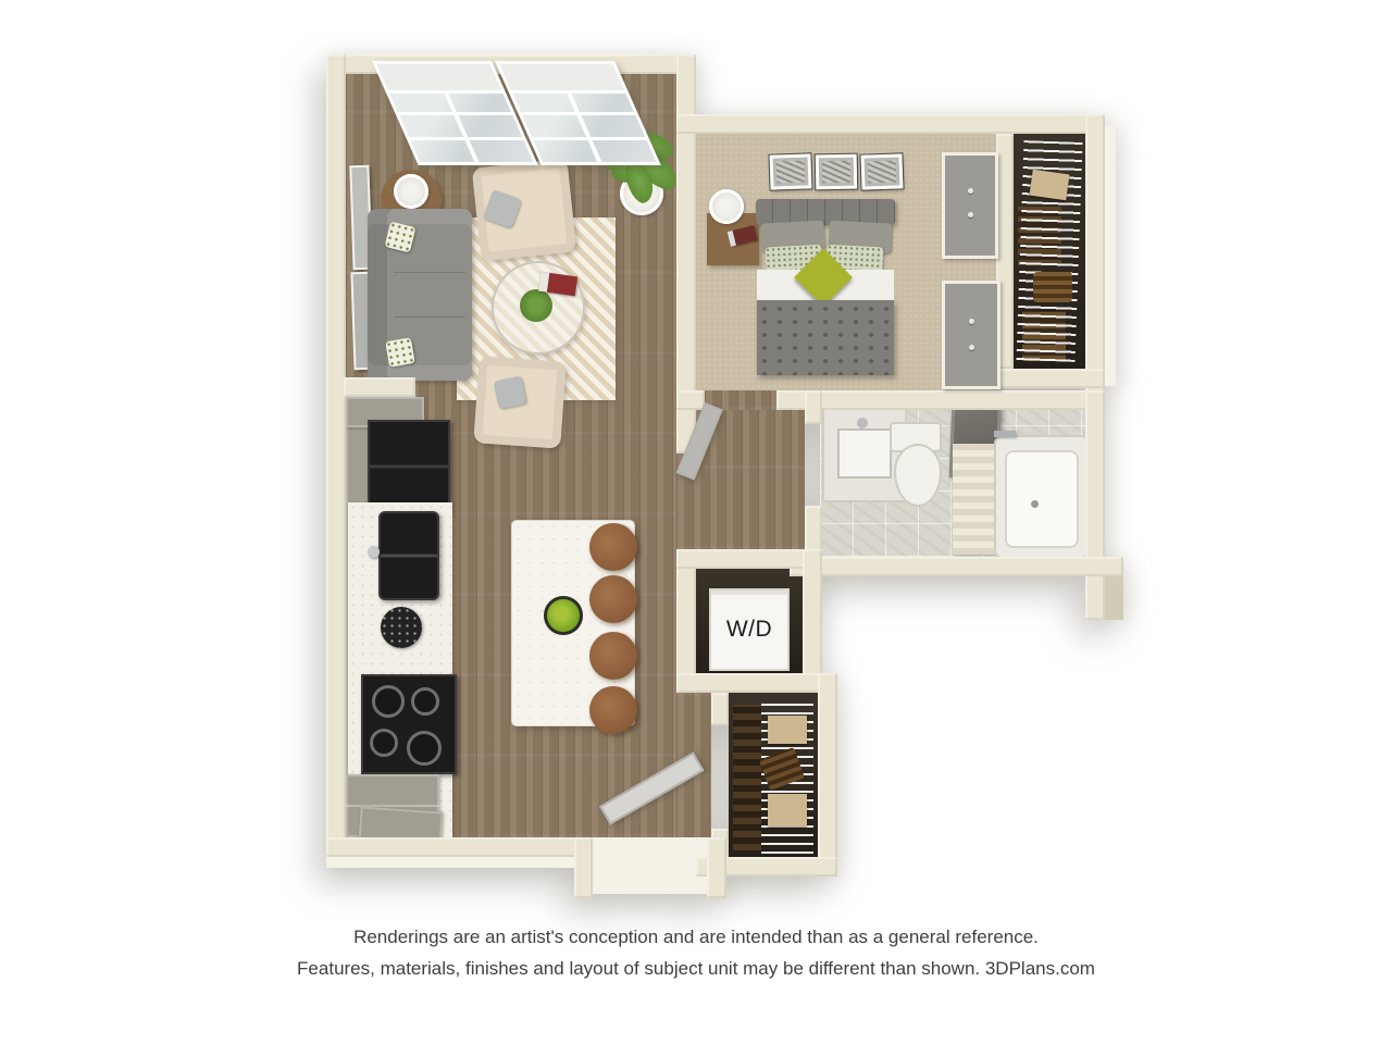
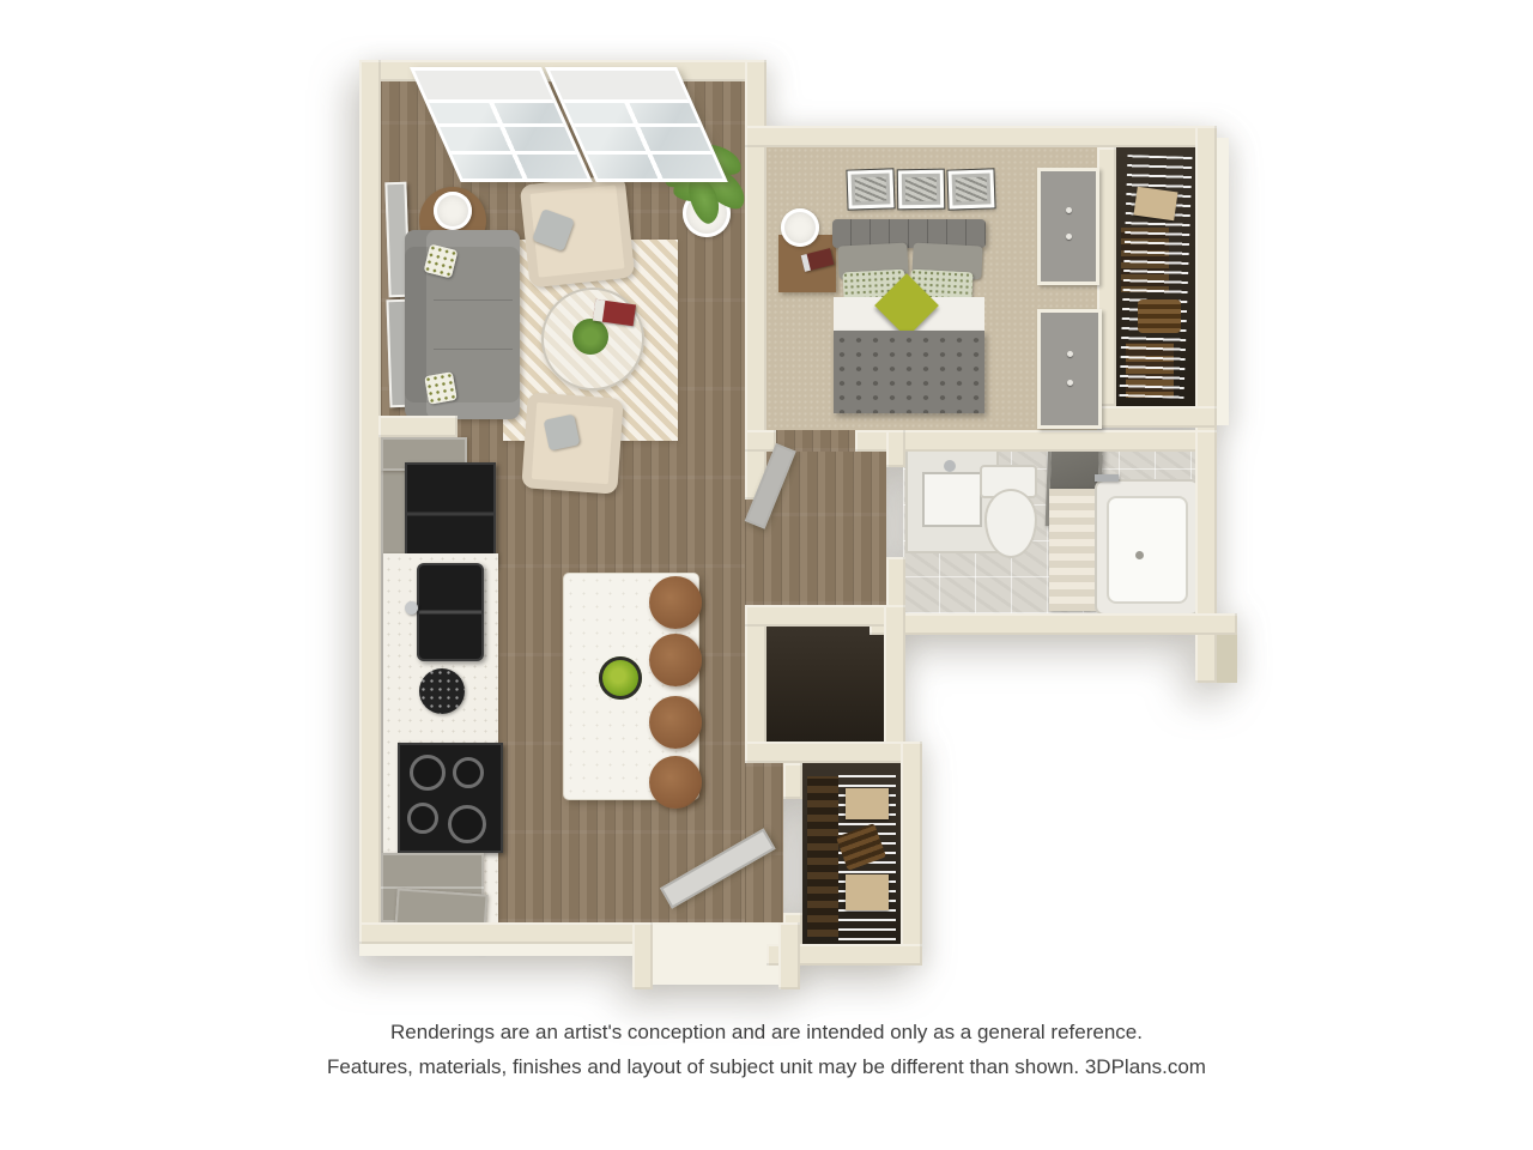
- W/D
- Renderings are an artist's conception and are intended than as a general reference.
+ Renderings are an artist's conception and are intended only as a general reference.
  Features, materials, finishes and layout of subject unit may be different than shown. 3DPlans.com
